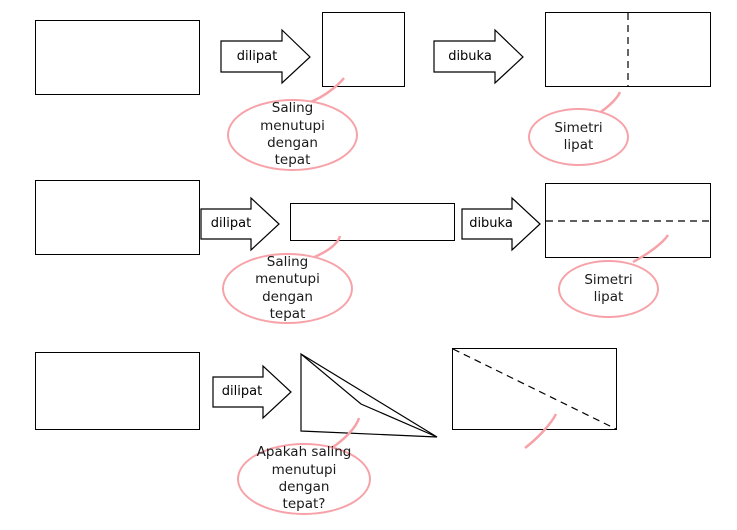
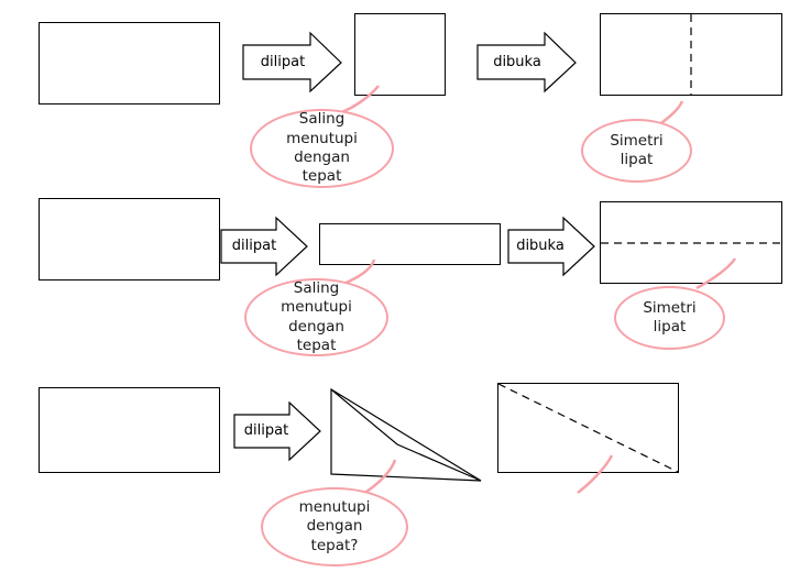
  dilipat
  dibuka
  dilipat
  dibuka
  dilipat
  Saling
  menutupi dengan
  tepat
  Simetri
  lipat
  Saling
  menutupi dengan
  tepat
  Simetri
  lipat
- Apakah saling
  menutupi dengan
  tepat?
